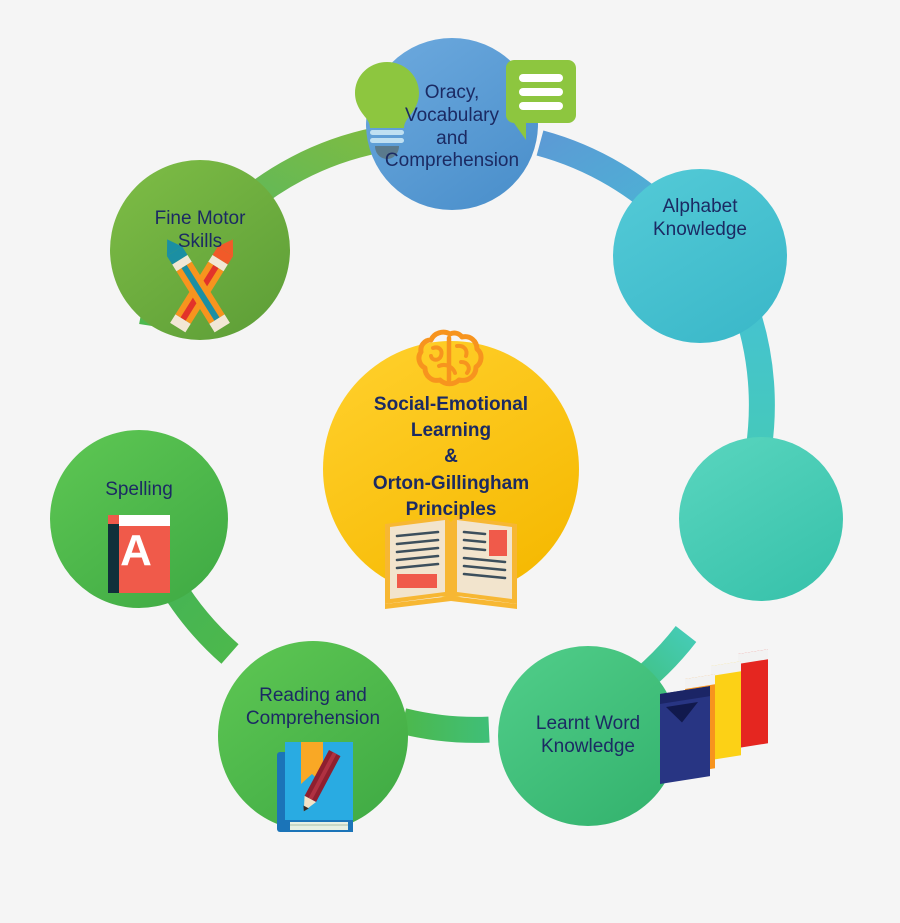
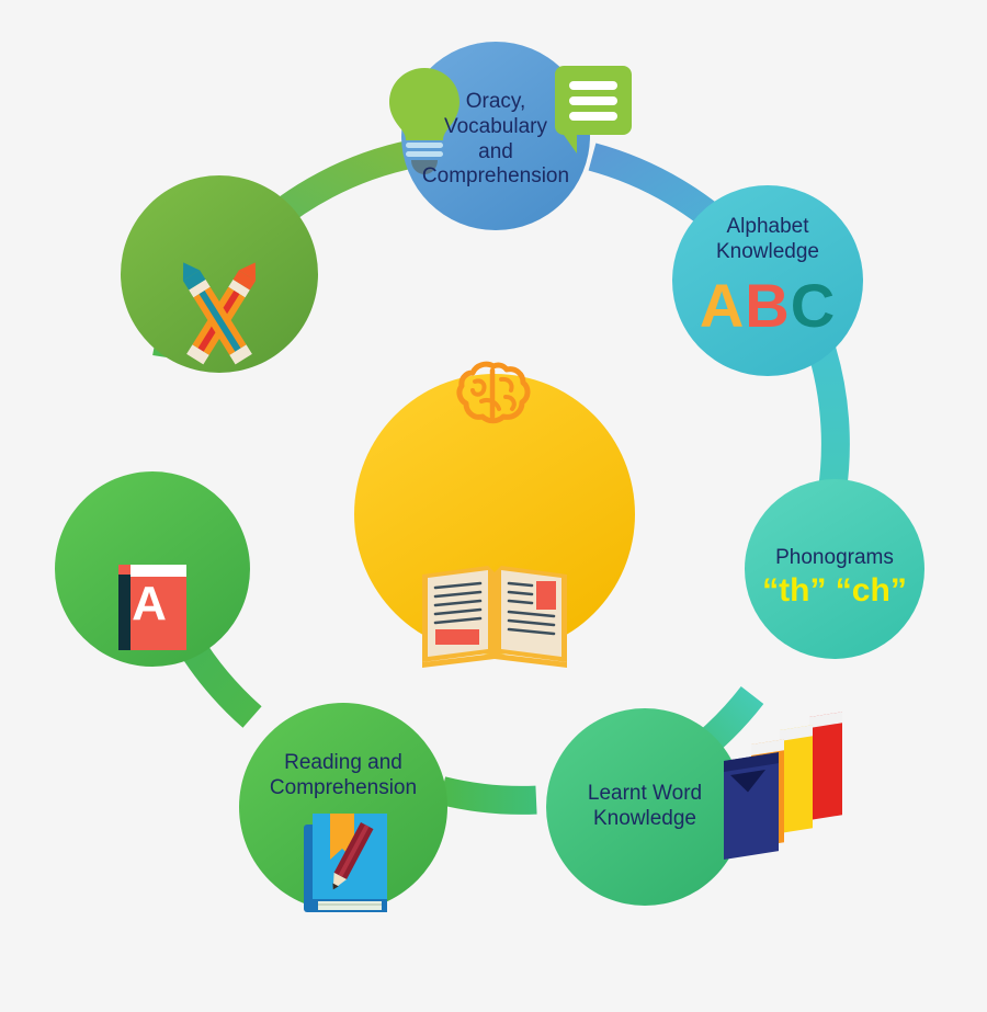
  Oracy,
  Vocabulary
  and
  Comprehension
  Alphabet
  Knowledge
+ ABC
+ Phonograms
+ “th” “ch”
  Learnt Word
  Knowledge
  Reading and
  Comprehension
- Spelling
  A
- Fine Motor
- Skills
- Social-Emotional
- Learning
- &
- Orton-Gillingham
- Principles
